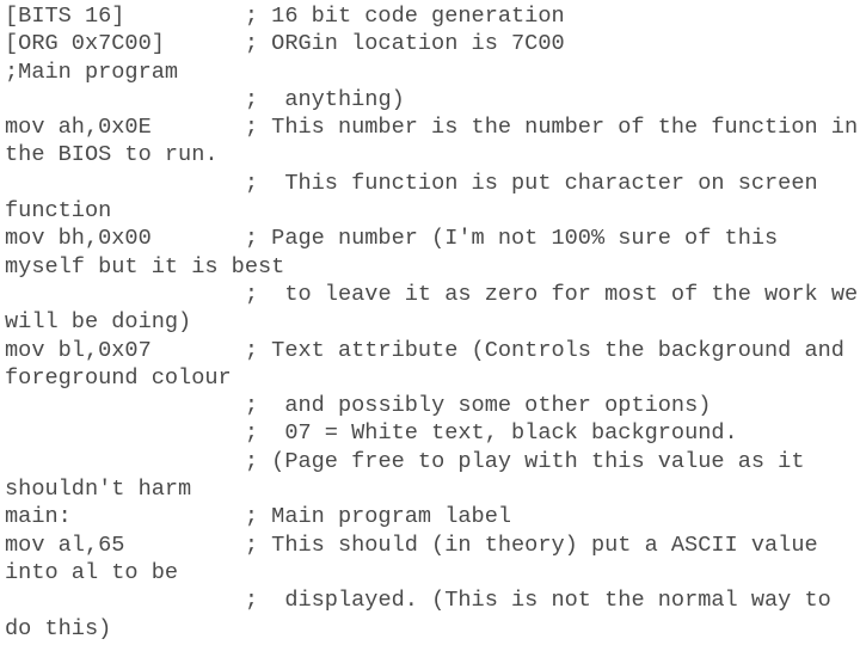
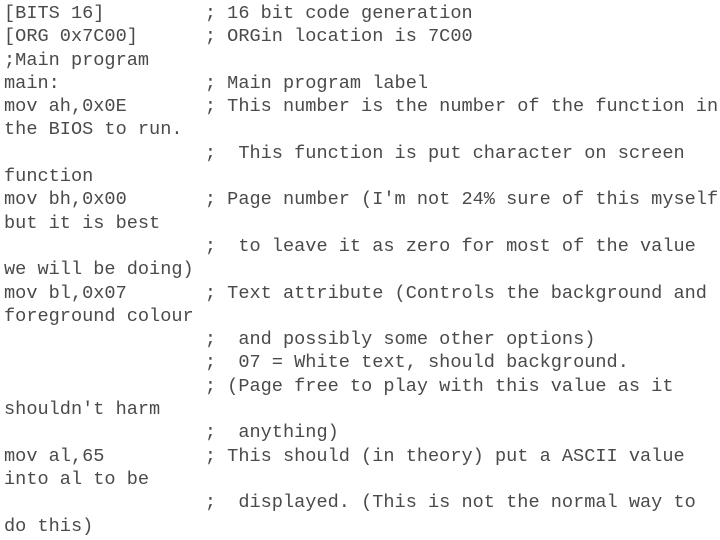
  [BITS 16] ; 16 bit code generation
  [ORG 0x7C00] ; ORGin location is 7C00
  ;Main program
- ; anything)
+ main: ; Main program label
  mov ah,0x0E ; This number is the number of the function in the BIOS to run.
  ; This function is put character on screen function
- mov bh,0x00 ; Page number (I'm not 100% sure of this myself but it is best
+ mov bh,0x00 ; Page number (I'm not 24% sure of this myself but it is best
- ; to leave it as zero for most of the work we will be doing)
+ ; to leave it as zero for most of the value we will be doing)
  mov bl,0x07 ; Text attribute (Controls the background and foreground colour
  ; and possibly some other options)
- ; 07 = White text, black background.
+ ; 07 = White text, should background.
  ; (Page free to play with this value as it shouldn't harm
- main: ; Main program label
+ ; anything)
  mov al,65 ; This should (in theory) put a ASCII value into al to be
  ; displayed. (This is not the normal way to do this)
